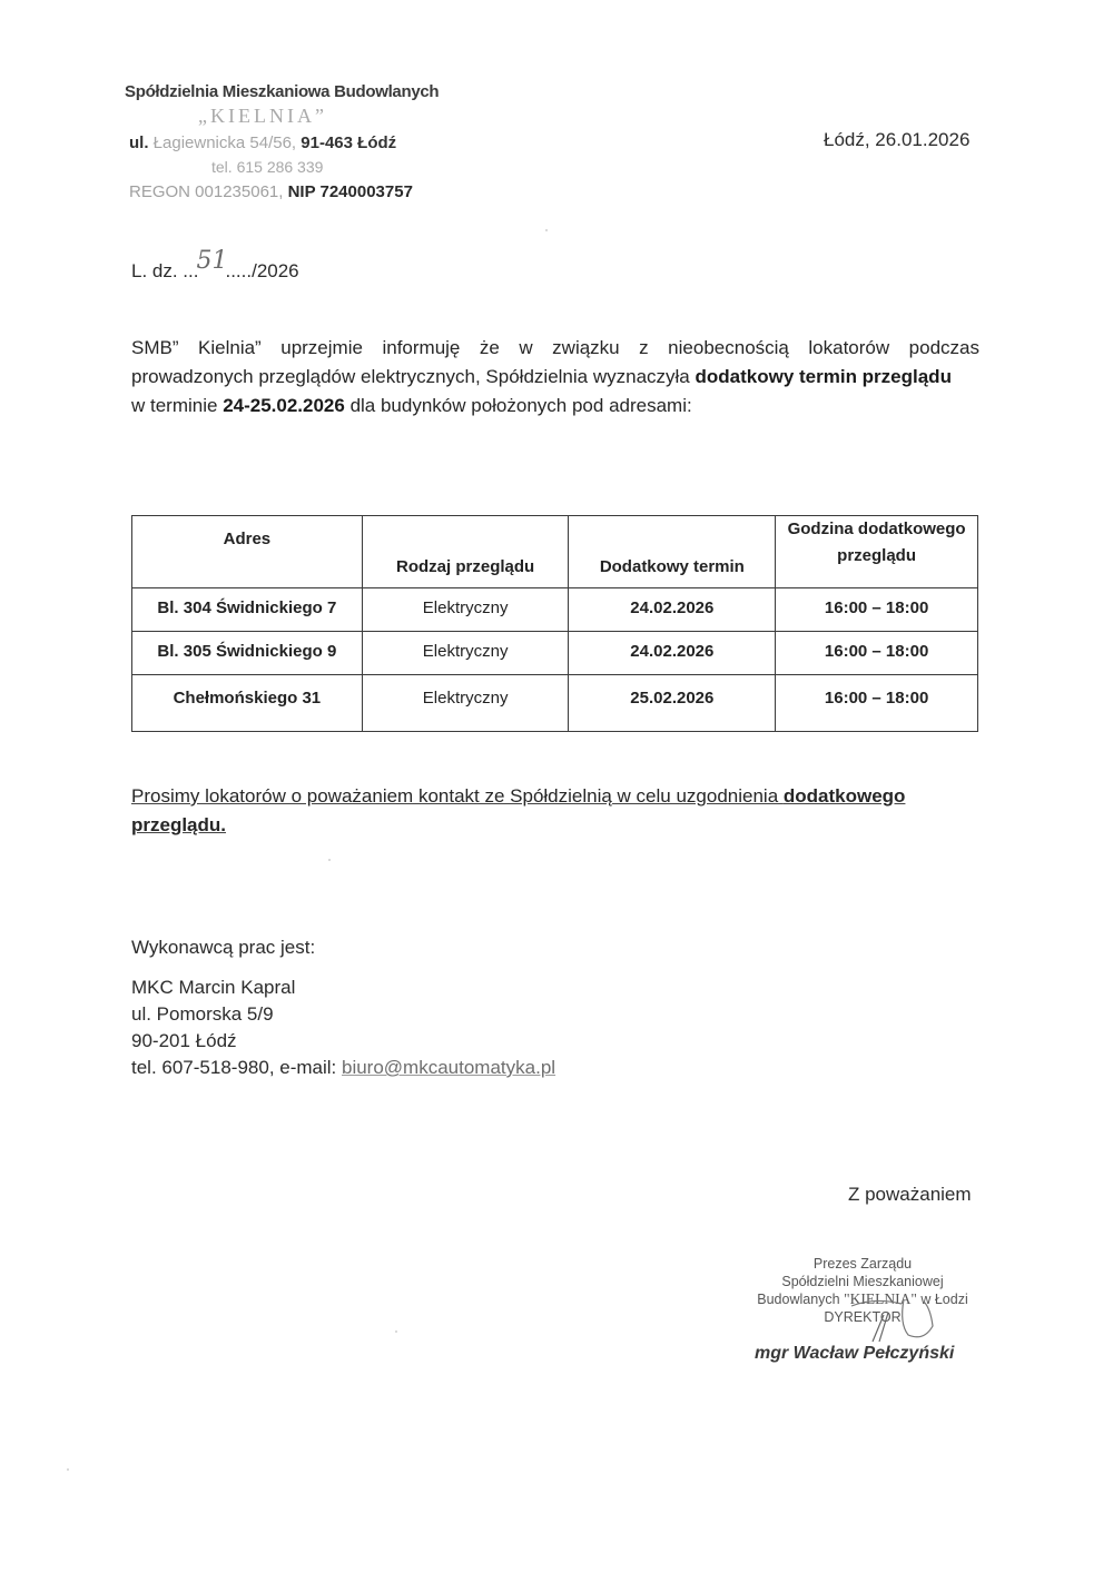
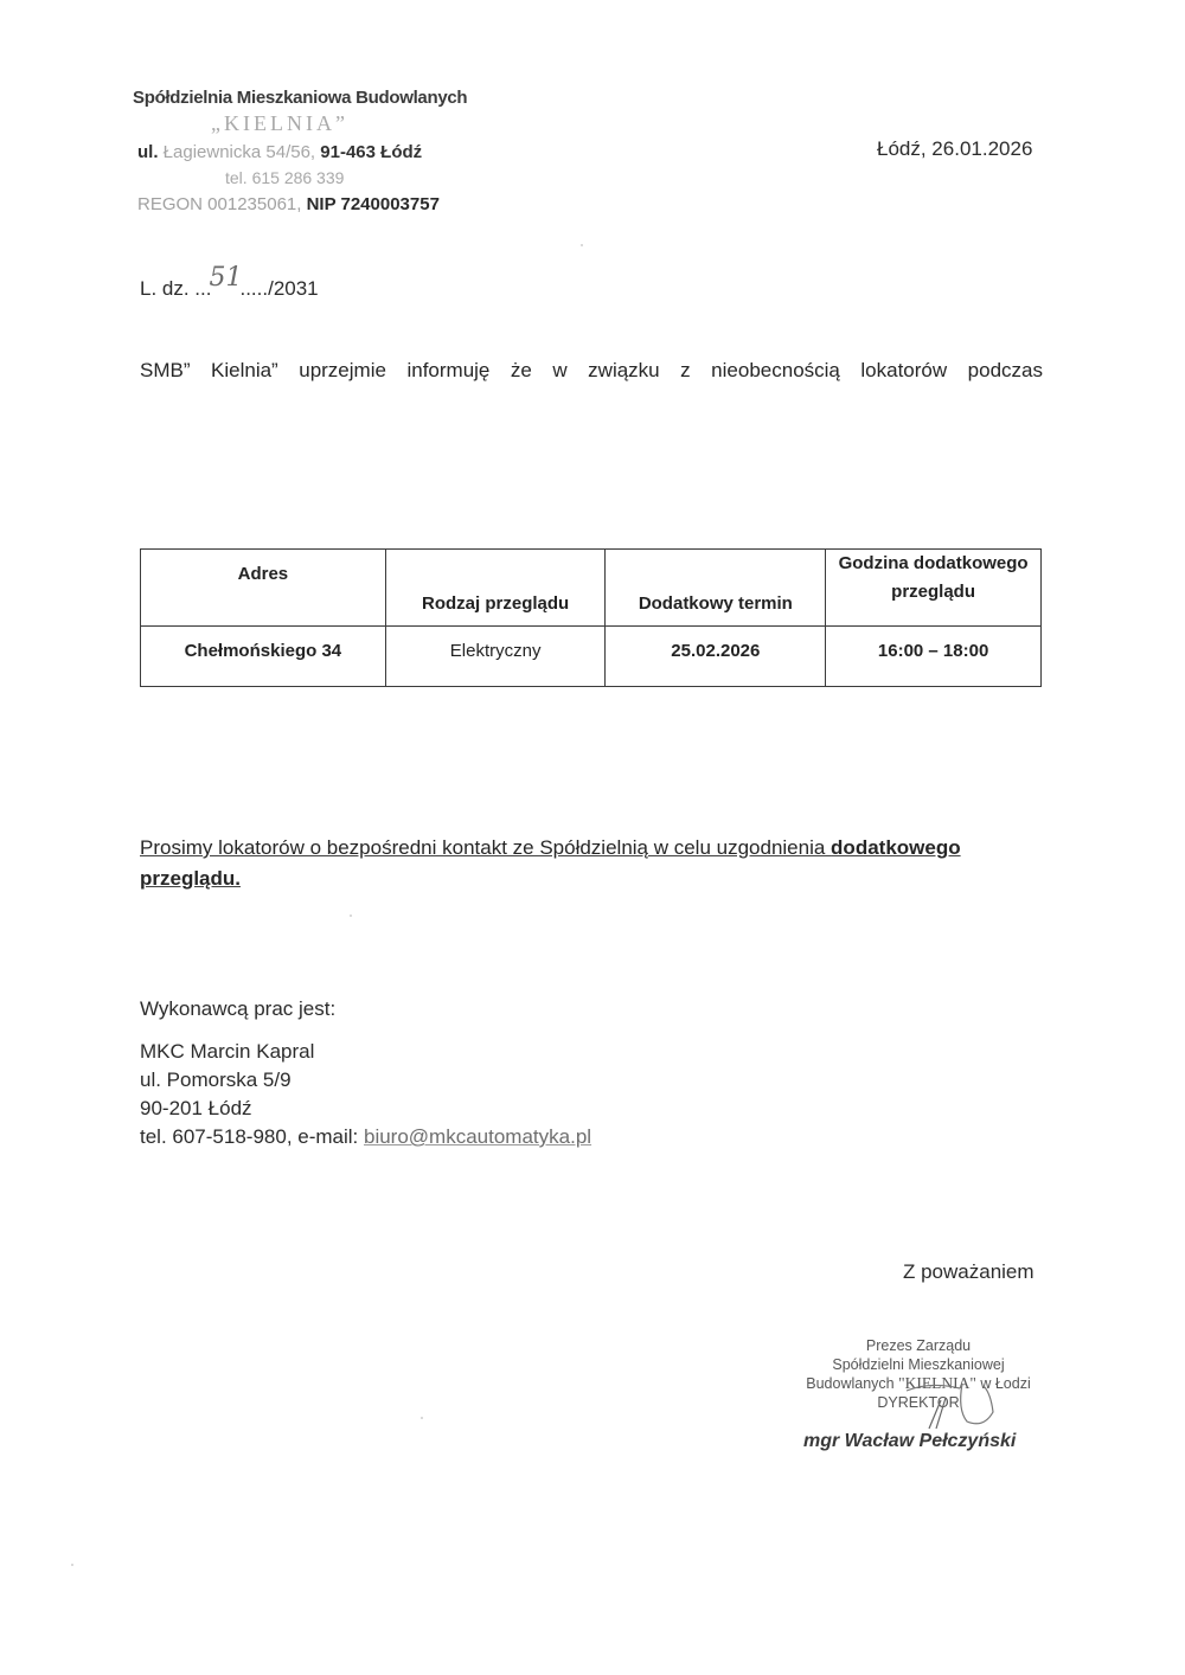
  Spółdzielnia Mieszkaniowa Budowlanych
  „KIELNIA”
  ul. Łagiewnicka 54/56, 91-463 Łódź
  tel. 615 286 339
  REGON 001235061, NIP 7240003757
  Łódź, 26.01.2026
- L. dz. ...51...../2026
+ L. dz. ...51...../2031
  SMB” Kielnia” uprzejmie informuję że w związku z nieobecnością lokatorów podczas
- prowadzonych przeglądów elektrycznych, Spółdzielnia wyznaczyła dodatkowy termin przeglądu
- w terminie 24-25.02.2026 dla budynków położonych pod adresami:
  Adres	Rodzaj przeglądu	Dodatkowy termin	Godzina dodatkowego przeglądu
- Bl. 304 Świdnickiego 7	Elektryczny	24.02.2026	16:00 – 18:00
- Bl. 305 Świdnickiego 9	Elektryczny	24.02.2026	16:00 – 18:00
- Chełmońskiego 31	Elektryczny	25.02.2026	16:00 – 18:00
+ Chełmońskiego 34	Elektryczny	25.02.2026	16:00 – 18:00
- Prosimy lokatorów o poważaniem kontakt ze Spółdzielnią w celu uzgodnienia dodatkowego przeglądu.
+ Prosimy lokatorów o bezpośredni kontakt ze Spółdzielnią w celu uzgodnienia dodatkowego przeglądu.
  Wykonawcą prac jest:
  MKC Marcin Kapral
  ul. Pomorska 5/9
  90-201 Łódź
  tel. 607-518-980, e-mail: biuro@mkcautomatyka.pl
  Z poważaniem
  Prezes Zarządu
  Spółdzielni Mieszkaniowej
  Budowlanych "KIELNIA" w Łodzi
  DYREKTOR
  mgr Wacław Pełczyński
